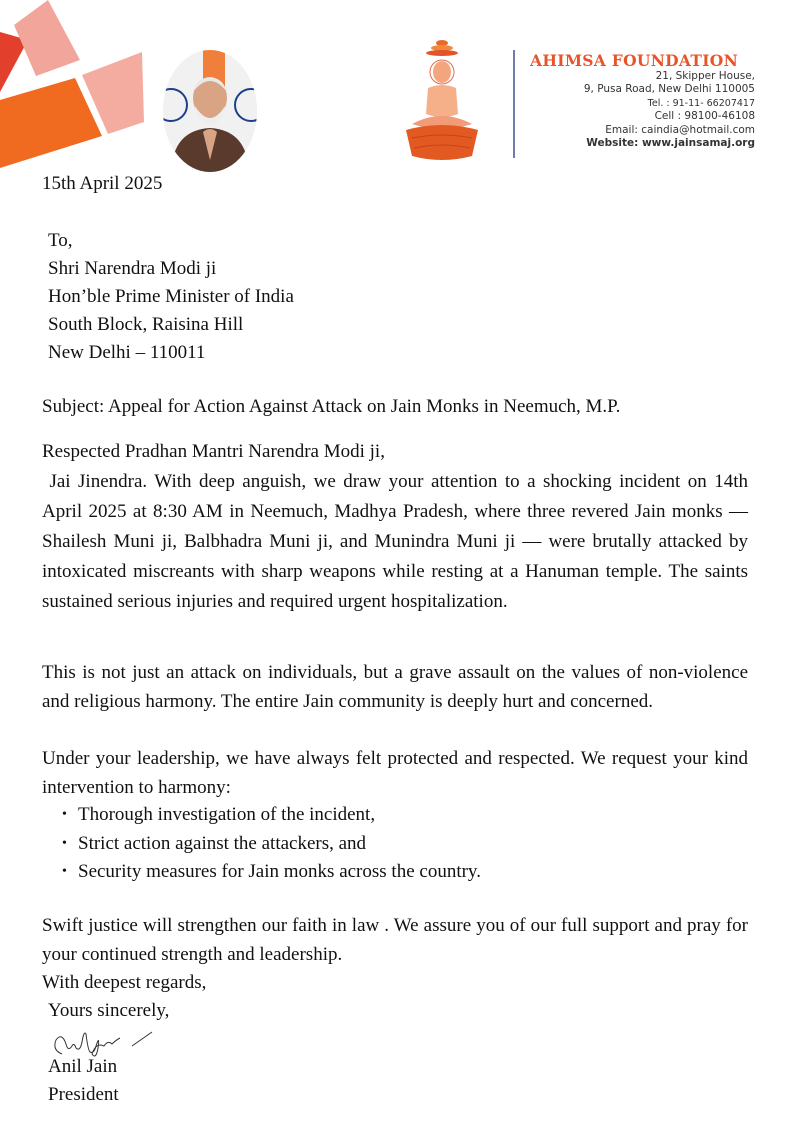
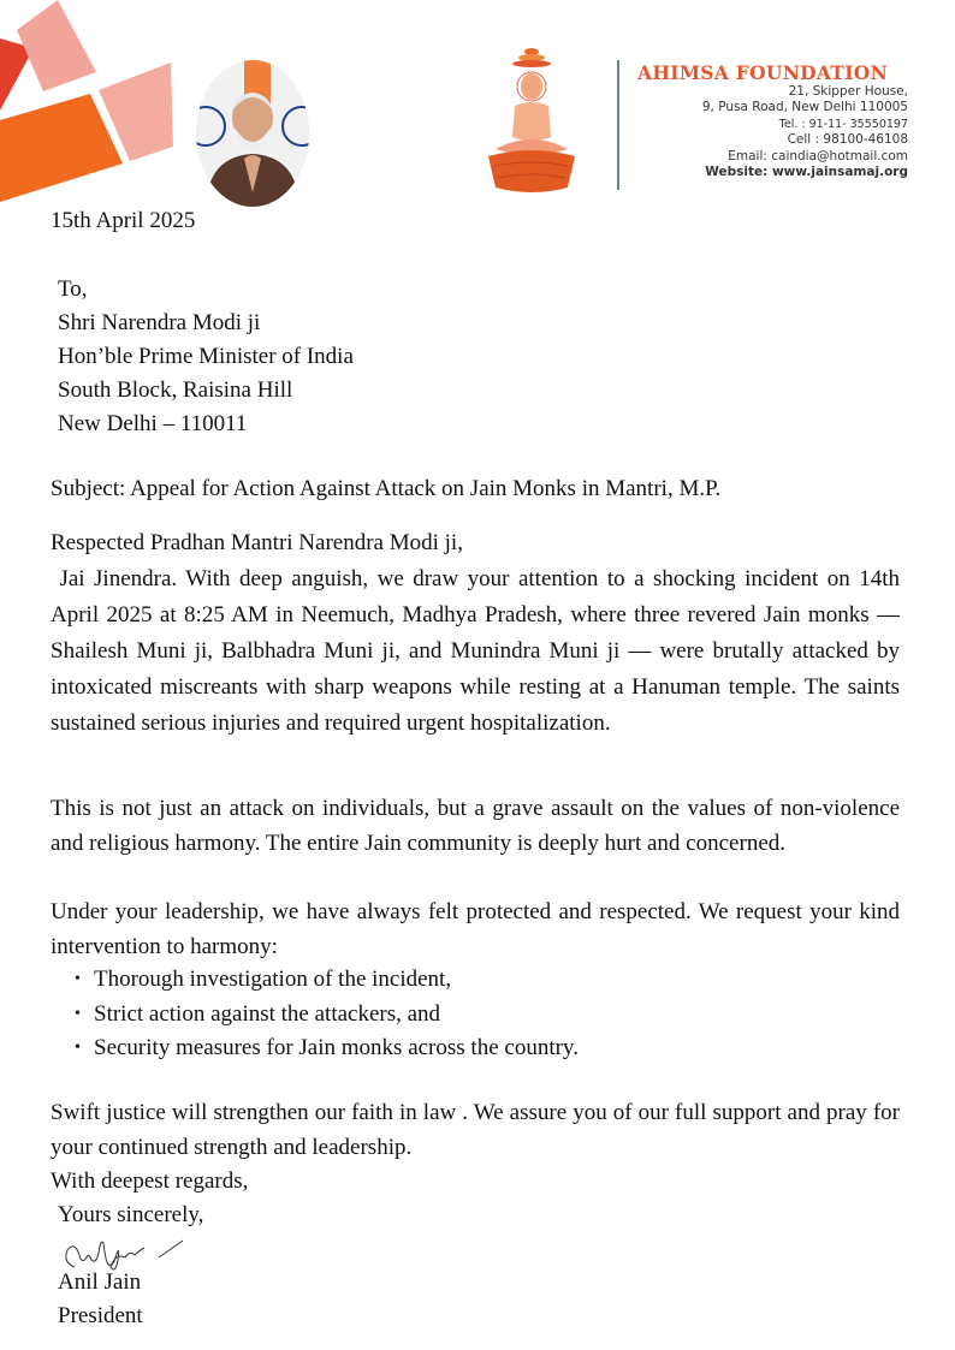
  AHIMSA FOUNDATION
  21, Skipper House,
  9, Pusa Road, New Delhi 110005
- Tel. : 91-11- 66207417
+ Tel. : 91-11- 35550197
  Cell : 98100-46108
  Email: caindia@hotmail.com
  Website: www.jainsamaj.org
  15th April 2025
  To,
  Shri Narendra Modi ji
  Hon’ble Prime Minister of India
  South Block, Raisina Hill
  New Delhi – 110011
- Subject: Appeal for Action Against Attack on Jain Monks in Neemuch, M.P.
+ Subject: Appeal for Action Against Attack on Jain Monks in Mantri, M.P.
  Respected Pradhan Mantri Narendra Modi ji,
- Jai Jinendra. With deep anguish, we draw your attention to a shocking incident on 14th April 2025 at 8:30 AM in Neemuch, Madhya Pradesh, where three revered Jain monks — Shailesh Muni ji, Balbhadra Muni ji, and Munindra Muni ji — were brutally attacked by intoxicated miscreants with sharp weapons while resting at a Hanuman temple. The saints sustained serious injuries and required urgent hospitalization.
+ Jai Jinendra. With deep anguish, we draw your attention to a shocking incident on 14th April 2025 at 8:25 AM in Neemuch, Madhya Pradesh, where three revered Jain monks — Shailesh Muni ji, Balbhadra Muni ji, and Munindra Muni ji — were brutally attacked by intoxicated miscreants with sharp weapons while resting at a Hanuman temple. The saints sustained serious injuries and required urgent hospitalization.
  This is not just an attack on individuals, but a grave assault on the values of non-violence and religious harmony. The entire Jain community is deeply hurt and concerned.
  Under your leadership, we have always felt protected and respected. We request your kind intervention to harmony:
  Thorough investigation of the incident,
  Strict action against the attackers, and
  Security measures for Jain monks across the country.
  Swift justice will strengthen our faith in law . We assure you of our full support and pray for your continued strength and leadership.
  With deepest regards,
  Yours sincerely,
  Anil Jain
  President
